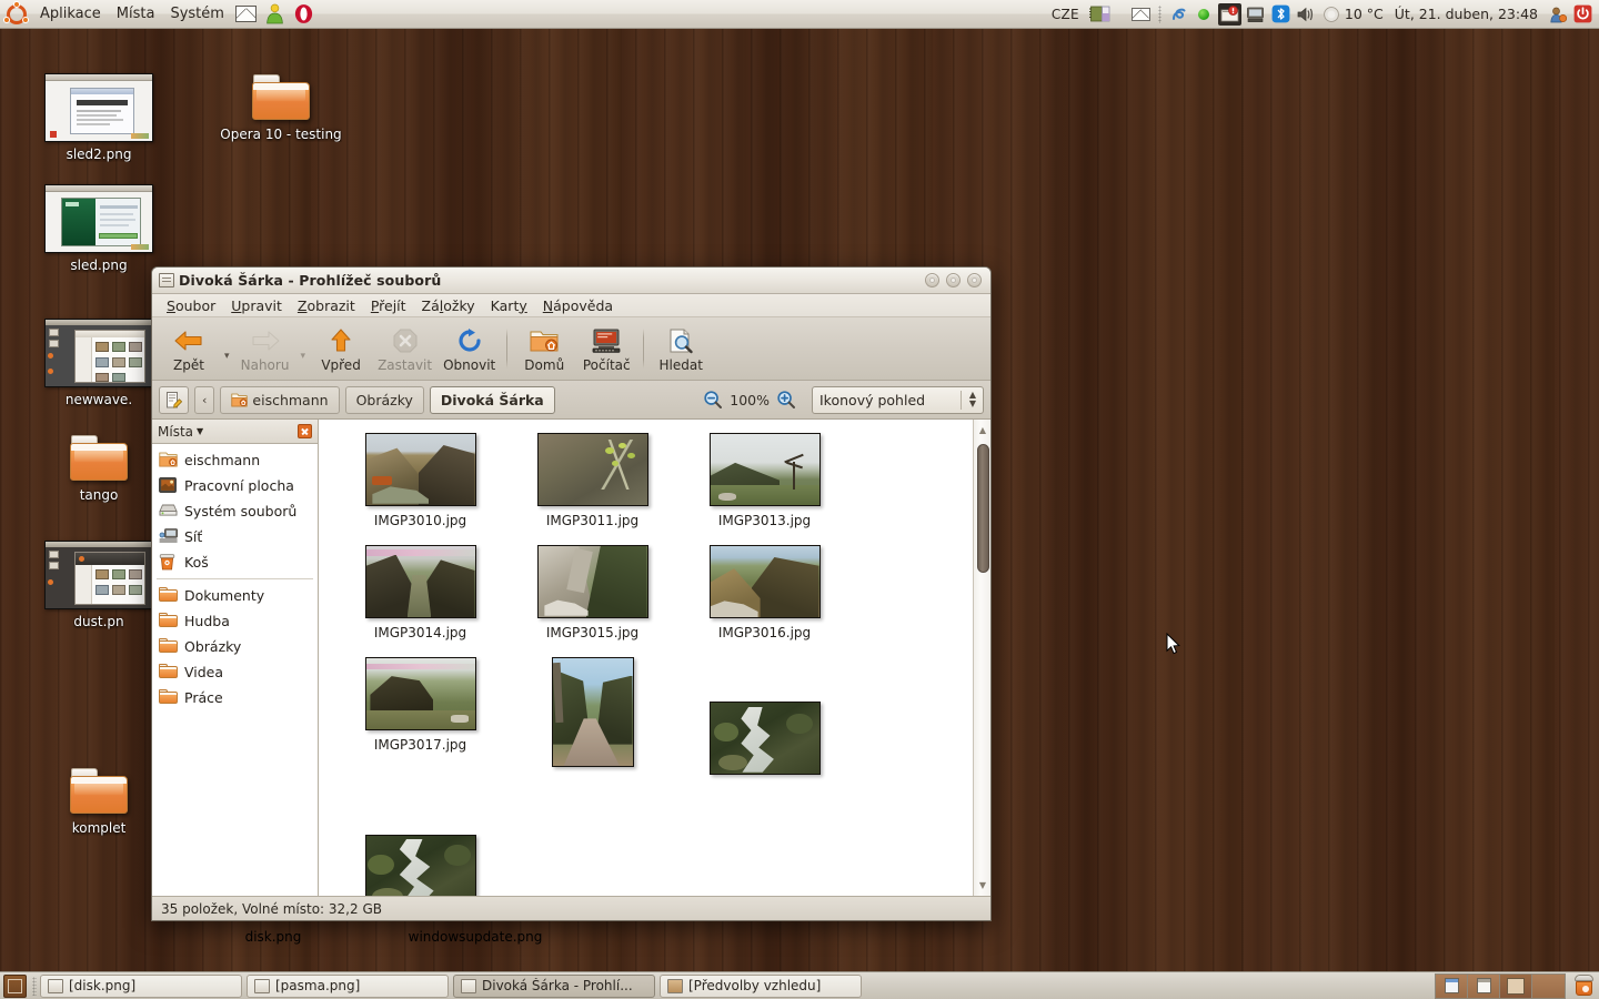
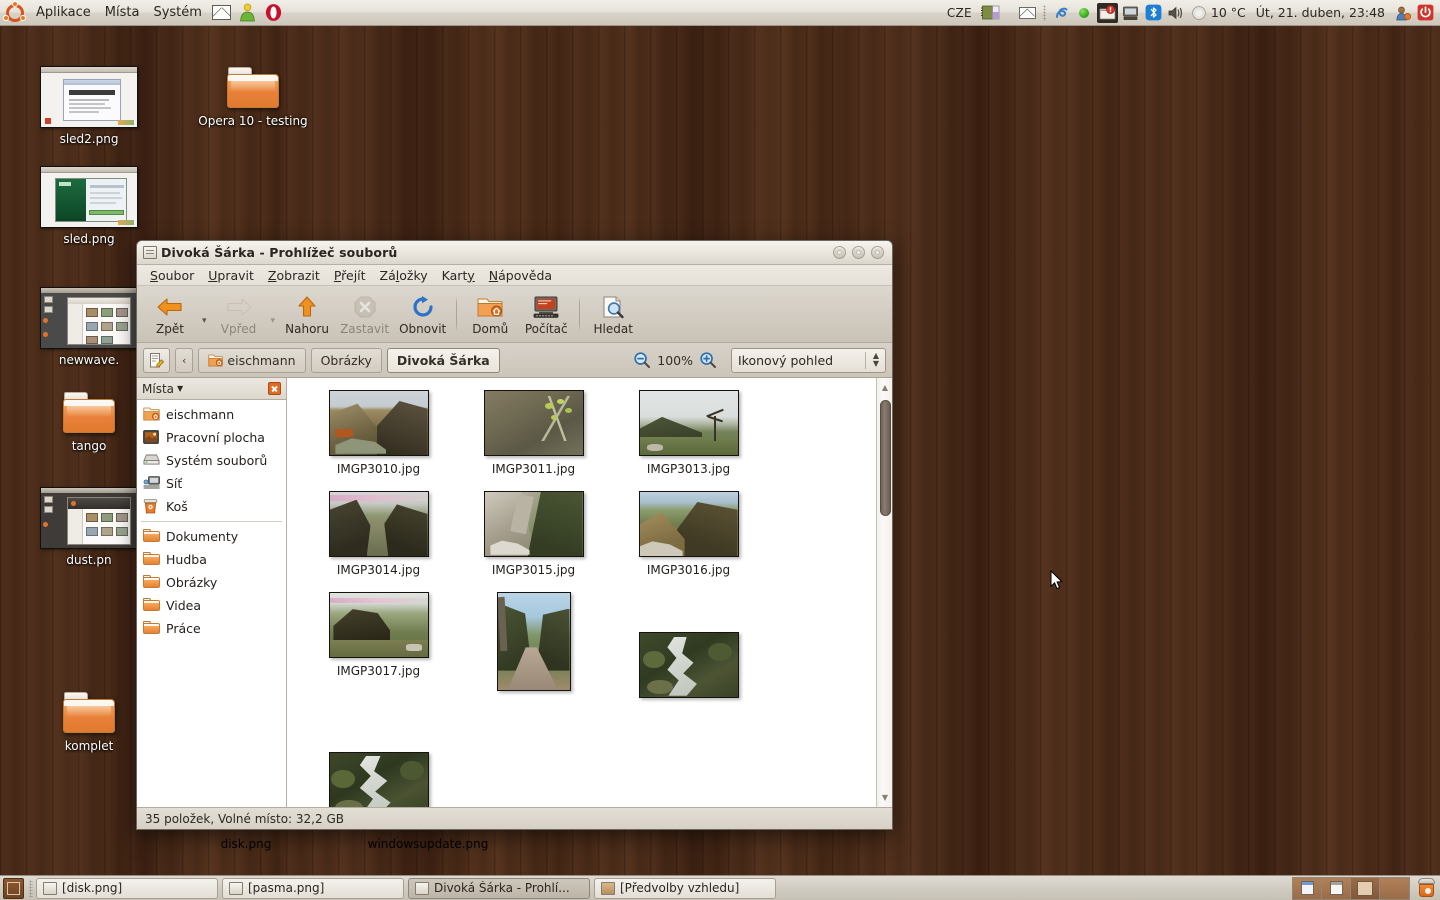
  Aplikace
  Místa
  Systém
  CZE
  10 °C
  Út, 21. duben, 23:48
  sled2.png
  Opera 10 - testing
  sled.png
  newwave.
  tango
  dust.pn
  komplet
  disk.png
  windowsupdate.png
  Divoká Šárka - Prohlížeč souborů
  Soubor
  Upravit
  Zobrazit
  Přejít
  Záložky
  Karty
  Nápověda
  Zpět
  ▾
- Nahoru
+ Vpřed
  ▾
- Vpřed
+ Nahoru
  Zastavit
  Obnovit
  Domů
  Počítač
  Hledat
  ‹
  eischmann
  Obrázky
  Divoká Šárka
  100%
  Ikonový pohled
  ▲
  ▼
  Místa
  ▼
  eischmann
  Pracovní plocha
  Systém souborů
  Síť
  Koš
  Dokumenty
  Hudba
  Obrázky
  Videa
  Práce
  IMGP3010.jpg
  IMGP3011.jpg
  IMGP3013.jpg
  IMGP3014.jpg
  IMGP3015.jpg
  IMGP3016.jpg
  IMGP3017.jpg
  ▲
  ▼
  35 položek, Volné místo: 32,2 GB
  [disk.png]
  [pasma.png]
  Divoká Šárka - Prohlí...
  [Předvolby vzhledu]
